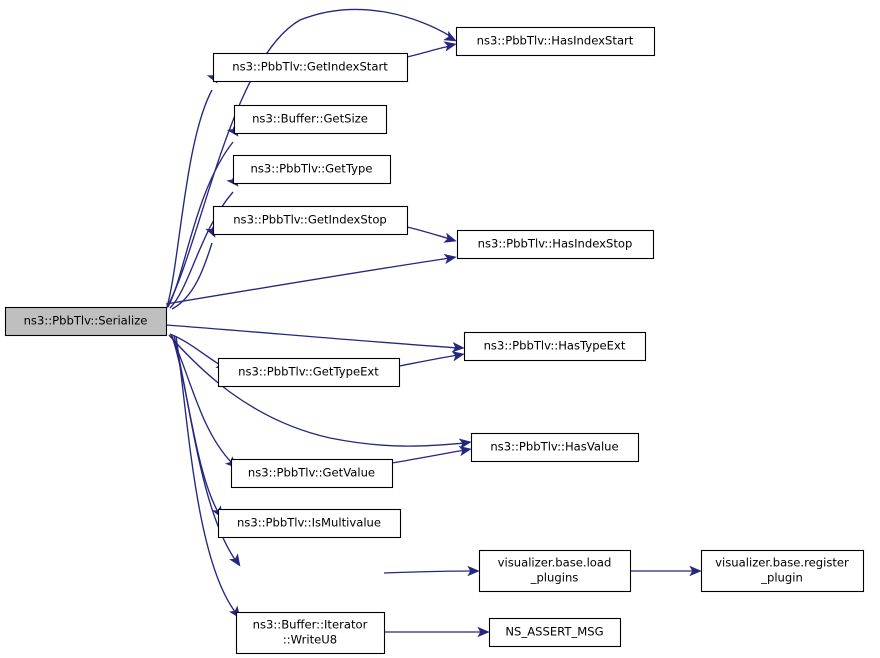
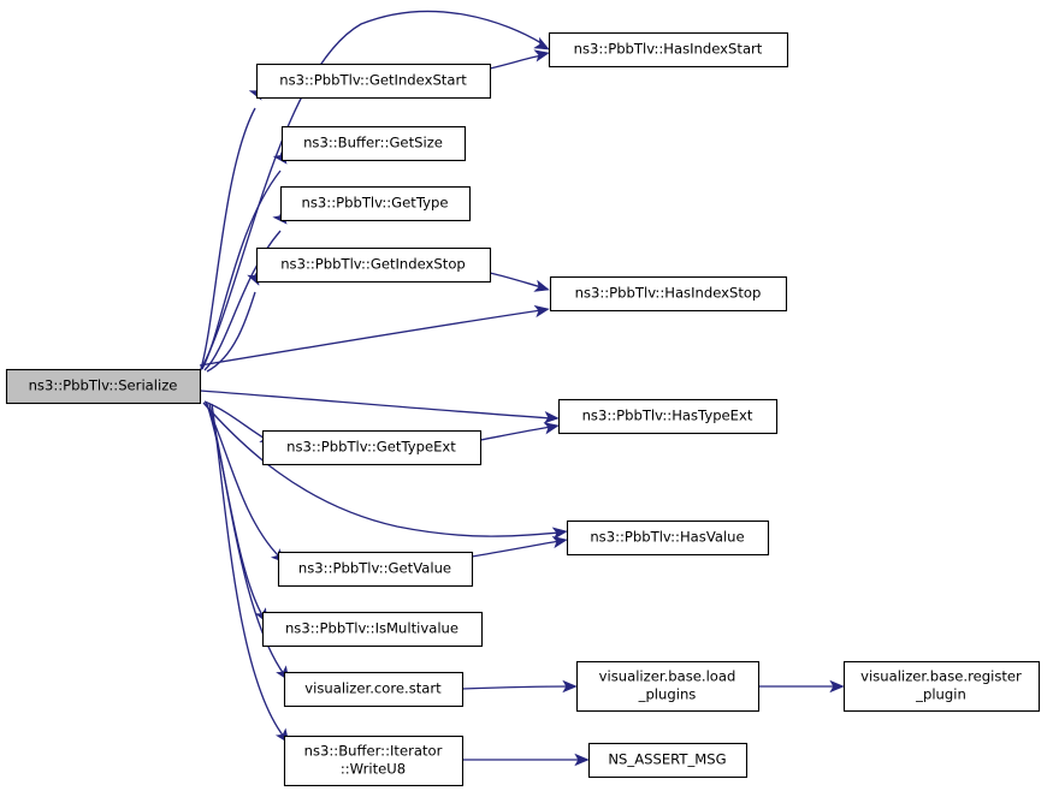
  ns3::PbbTlv::Serialize
  ns3::PbbTlv::GetIndexStart
  ns3::Buffer::GetSize
  ns3::PbbTlv::GetType
  ns3::PbbTlv::GetIndexStop
  ns3::PbbTlv::GetTypeExt
  ns3::PbbTlv::GetValue
  ns3::PbbTlv::IsMultivalue
+ visualizer.core.start
  ns3::Buffer::Iterator
  ::WriteU8
  ns3::PbbTlv::HasIndexStart
  ns3::PbbTlv::HasIndexStop
  ns3::PbbTlv::HasTypeExt
  ns3::PbbTlv::HasValue
  visualizer.base.load
  _plugins
  NS_ASSERT_MSG
  visualizer.base.register
  _plugin
